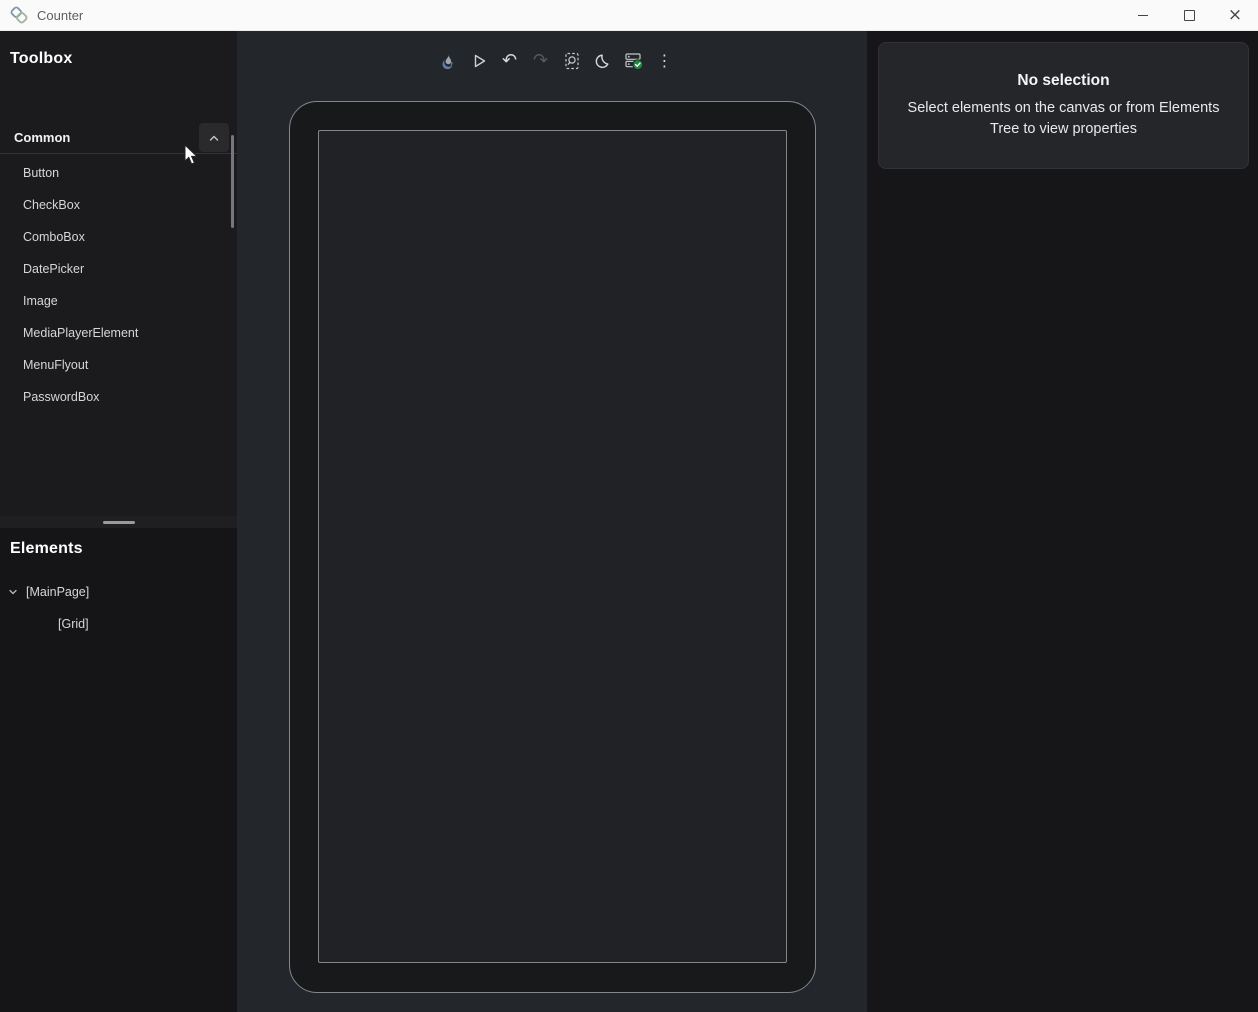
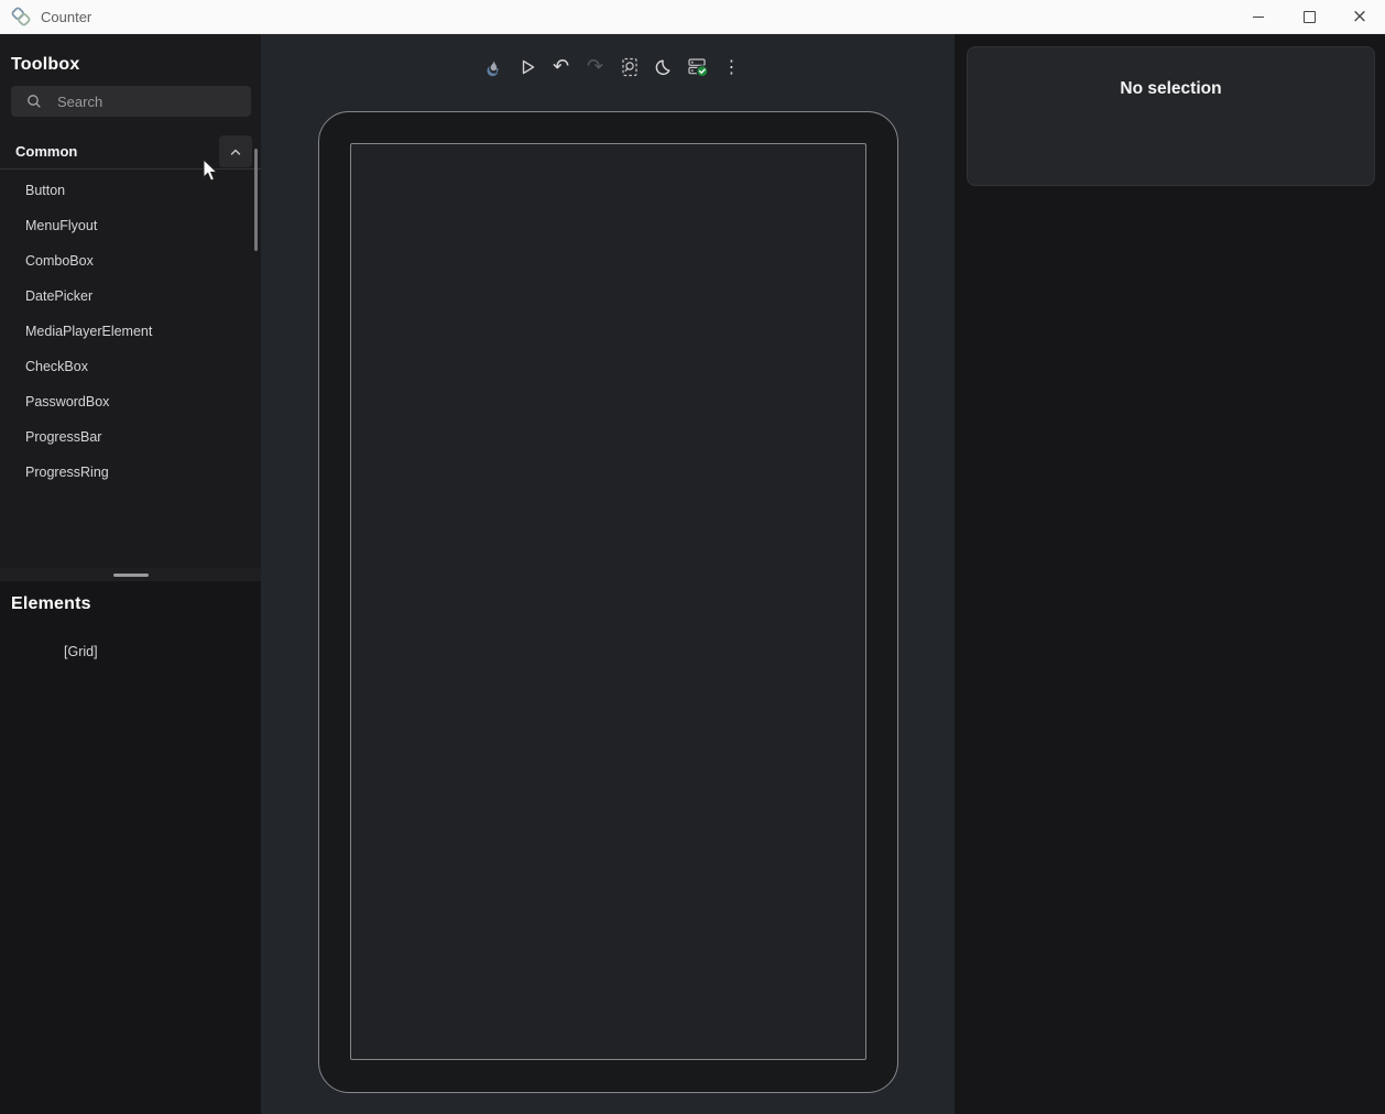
  Counter
  ×
  Toolbox
+ Search
  Common
  Button
- CheckBox
+ MenuFlyout
  ComboBox
  DatePicker
- Image
  MediaPlayerElement
- MenuFlyout
+ CheckBox
  PasswordBox
+ ProgressBar
+ ProgressRing
  Elements
- [MainPage]
  [Grid]
  ↶
  ↷
  ⋮
  No selection
- Select elements on the canvas or from Elements Tree to view properties
